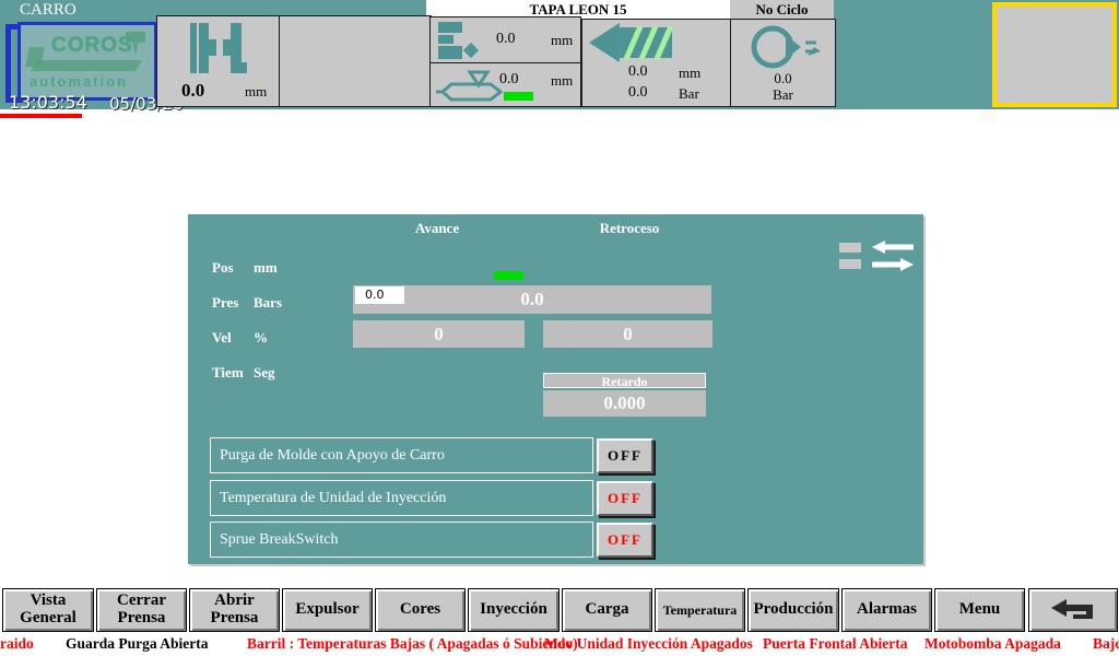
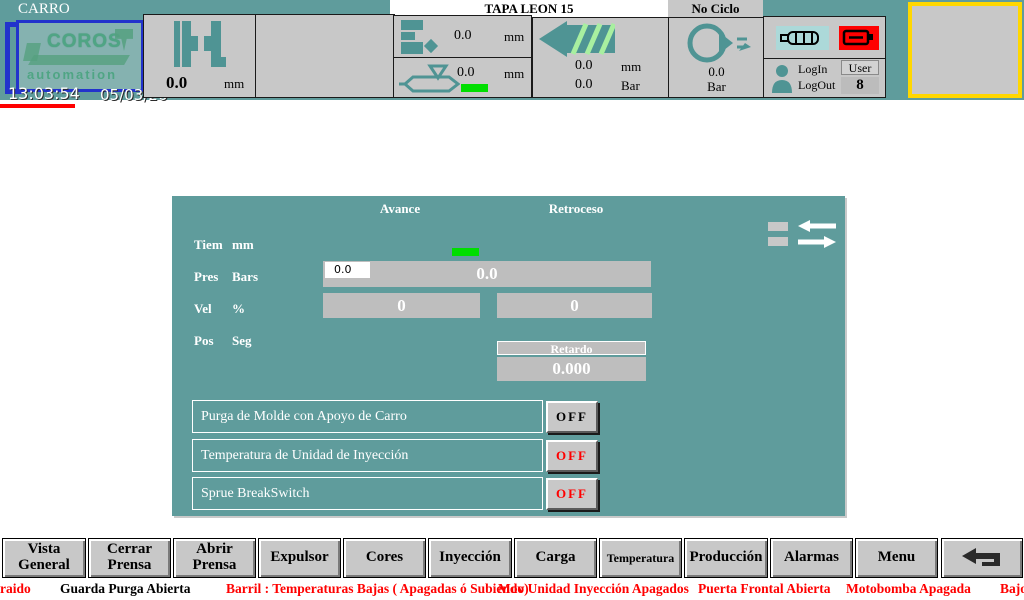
  CARRO
  COROS
  automation
  13:03:54
  TAPA LEON 15
  No Ciclo
  0.0
  mm
  0.0
  mm
  0.0
  mm
  0.0
  mm
  0.0
  Bar
  0.0
  Bar
+ LogIn
+ LogOut
+ User
+ 8
  Avance
  Retroceso
- Pos
+ Tiem
  mm
  Pres
  Bars
  Vel
  %
- Tiem
+ Pos
  Seg
  0.0
  0.0
  0
  0
  Retardo
  0.000
  Purga de Molde con Apoyo de Carro
  OFF
  Temperatura de Unidad de Inyección
  OFF
  Sprue BreakSwitch
  OFF
  Vista
  General
  Cerrar
  Prensa
  Abrir
  Prensa
  Expulsor
  Cores
  Inyección
  Carga
  Temperatura
  Producción
  Alarmas
  Menu
  raido
  Guarda Purga Abierta
  Barril : Temperaturas Bajas ( Apagadas ó Subiendo)
  Mov Unidad Inyección Apagados
  Puerta Frontal Abierta
  Motobomba Apagada
